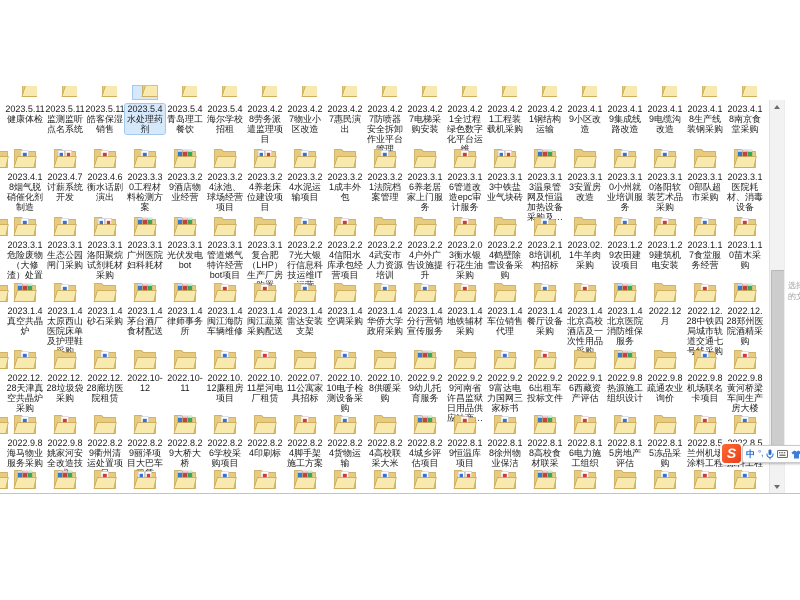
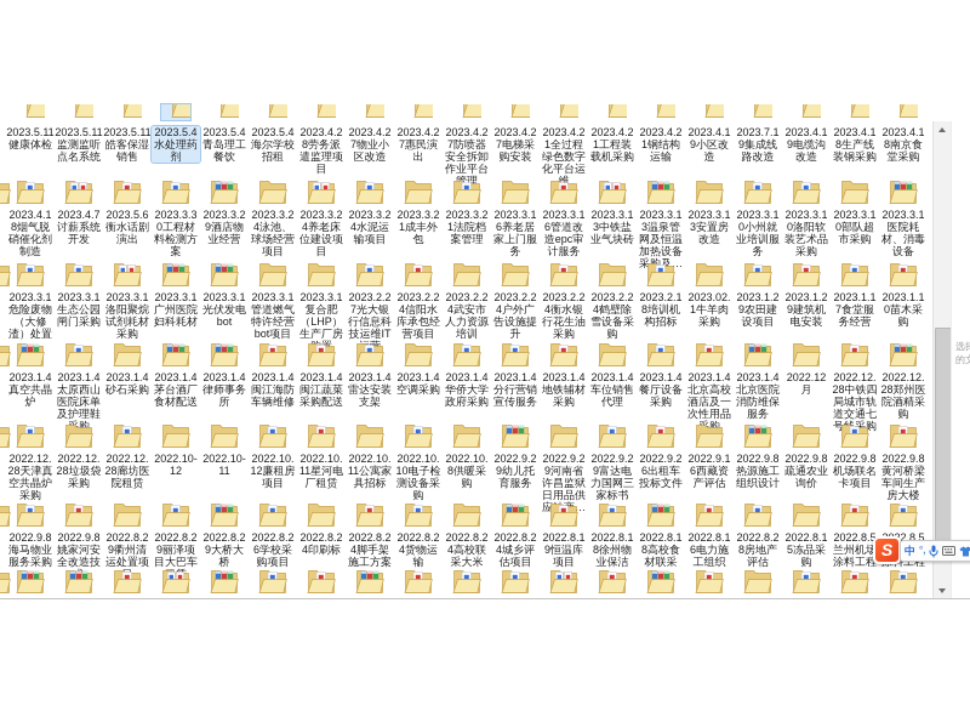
  2023.5.11健康体检
  2023.5.11监测监听点名系统
  2023.5.11皓客保湿销售
  2023.5.4水处理药剂
  2023.5.4青岛理工餐饮
  2023.5.4海尔学校招租
  2023.4.28劳务派遣监理项目
  2023.4.27物业小区改造
  2023.4.27惠民演出
  2023.4.27防喷器安全拆卸作业平台管理
  2023.4.27电梯采购安装
  2023.4.21全过程绿色数字化平台运维
  2023.4.21工程装载机采购
  2023.4.21钢结构运输
  2023.4.19小区改造
- 2023.4.19集成线路改造
+ 2023.7.19集成线路改造
  2023.4.19电缆沟改造
  2023.4.18生产线装钢采购
  2023.4.18南京食堂采购
  2023.4.18烟气脱硝催化剂制造
  2023.4.7讨薪系统开发
- 2023.4.6衡水话剧演出
+ 2023.5.6衡水话剧演出
  2023.3.30工程材料检测方案
  2023.3.29酒店物业经营
  2023.3.24泳池、球场经营项目
  2023.3.24养老床位建设项目
  2023.3.24水泥运输项目
  2023.3.21成丰外包
  2023.3.21法院档案管理
  2023.3.16养老居家上门服务
  2023.3.16管道改造epc审计服务
  2023.3.13中铁盐业气块砖
  2023.3.13温泉管网及恒温加热设备采购及…
  2023.3.13安置房改造
  2023.3.10小州就业培训服务
  2023.3.10洛阳软装艺术品采购
  2023.3.10部队超市采购
  2023.3.1医院耗材、消毒设备
  2023.3.1危险废物（大修渣）处置
  2023.3.1生态公园闸门采购
  2023.3.1洛阳聚烷试剂耗材采购
  2023.3.1广州医院妇科耗材
  2023.3.1光伏发电bot
  2023.3.1管道燃气特许经营bot项目
  2023.3.1复合肥（LHP）生产厂房置
  2023.2.27光大银行信息科技运维IT营
  2023.2.24信阳水库承包经营项目
  2023.2.24武安市人力资源培训
  2023.2.24户外广告设施提升
- 2023.2.03衡水银行花生油采购
+ 2023.2.24衡水银行花生油采购
  2023.2.24鹤壁除雪设备采购
  2023.2.18培训机构招标
  2023.02.1牛羊肉采购
  2023.1.29农田建设项目
  2023.1.29建筑机电安装
  2023.1.17食堂服务经营
  2023.1.10苗木采购
  2023.1.4真空共晶炉
  2023.1.4太原西山医院床单及护理鞋购
  2023.1.4砂石采购
  2023.1.4茅台酒厂食材配送
  2023.1.4律师事务所
  2023.1.4闽江海防车辆维修
  2023.1.4闽江蔬菜采购配送
  2023.1.4雷达安装支架
  2023.1.4空调采购
  2023.1.4华侨大学政府采购
  2023.1.4分行营销宣传服务
  2023.1.4地铁辅材采购
  2023.1.4车位销售代理
  2023.1.4餐厅设备采购
  2023.1.4北京高校酒店及一次性用品购
  2023.1.4北京医院消防维保服务
  2022.12月
  2022.12.28中铁四局城市轨道交通七号采购
  2022.12.28郑州医院酒精采购
  2022.12.28天津真空共晶炉采购
  2022.12.28垃圾袋采购
  2022.12.28廊坊医院租赁
  2022.10-12
  2022.10-11
  2022.10.12廉租房项目
  2022.10.11星河电厂租赁
- 2022.07.11公寓家具招标
+ 2022.10.11公寓家具招标
  2022.10.10电子检测设备采购
  2022.10.8供暖采购
  2022.9.29幼儿托育服务
  2022.9.29河南省许昌监狱日用品供应…
  2022.9.29富达电力国网三家标书
  2022.9.26出租车投标文件
  2022.9.16西藏资产评估
  2022.9.8热源施工组织设计
  2022.9.8疏通农业询价
  2022.9.8机场联名卡项目
  2022.9.8黄河桥梁车间生产房大楼
  2022.9.8海马物业服务采购
  2022.9.8姚家河安全改造技
  2022.8.29衢州清运处置项
  2022.8.29丽泽项目大巴车
  2022.8.29大桥大桥
  2022.8.26学校采购项目
  2022.8.24印刷标
  2022.8.24脚手架施工方案
  2022.8.24货物运输
  2022.8.24高校联采大米
  2022.8.24城乡评估项目
  2022.8.19恒温库项目
  2022.8.18徐州物业保洁
  2022.8.18高校食材联采
  2022.8.16电力施工组织
- 2022.8.15房地产评估
+ 2022.8.28房地产评估
  2022.8.15冻品采购
  2022.8.兰州机场涂料工程
  S
  中
  °,
